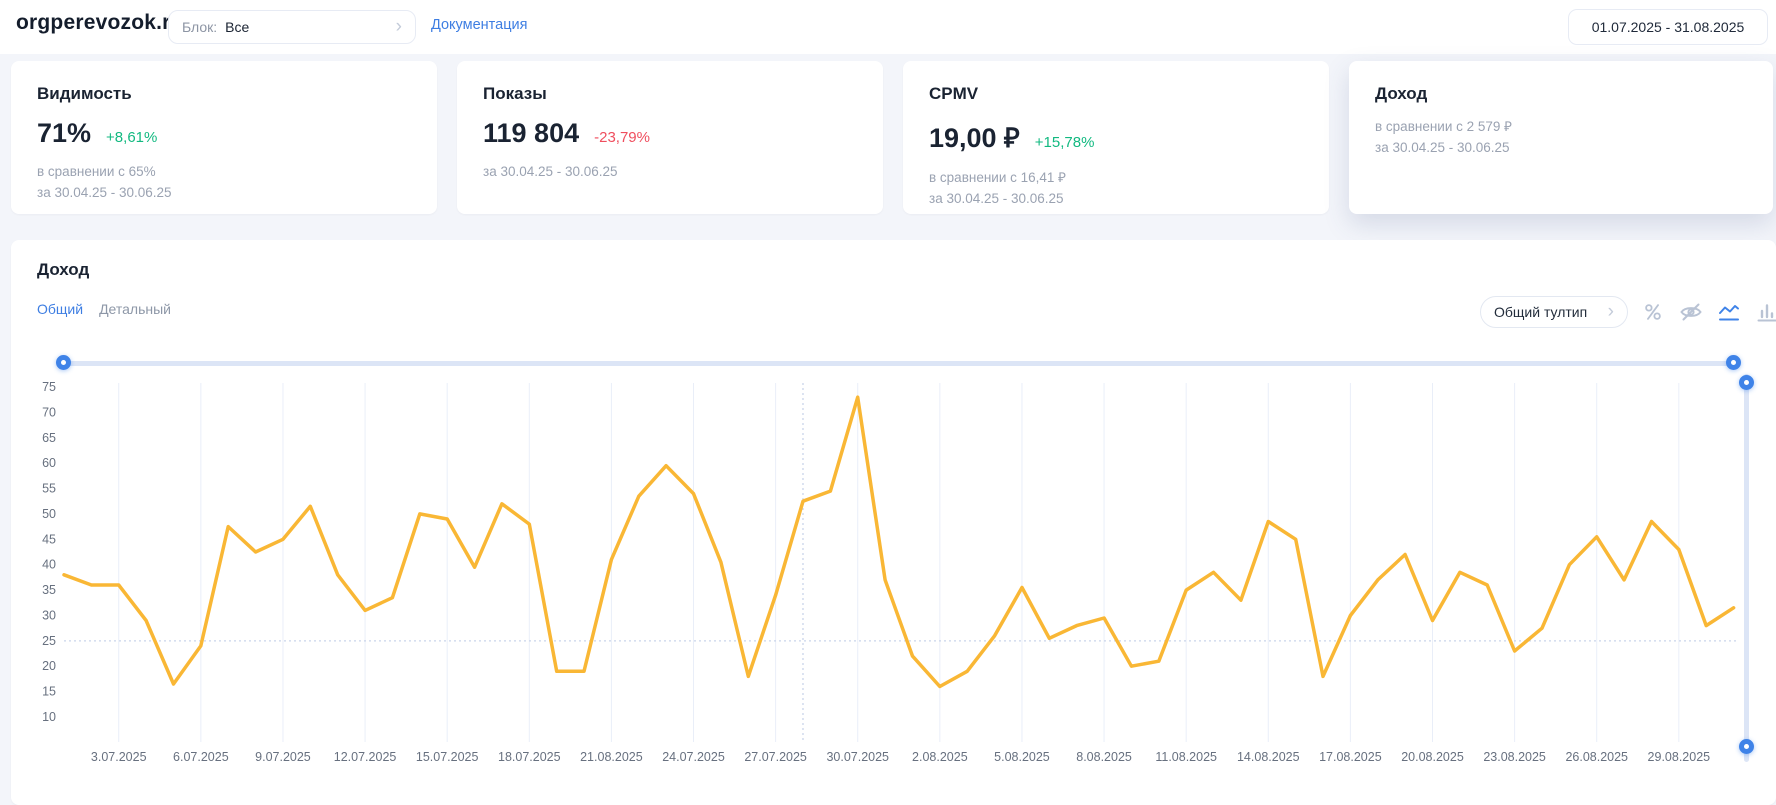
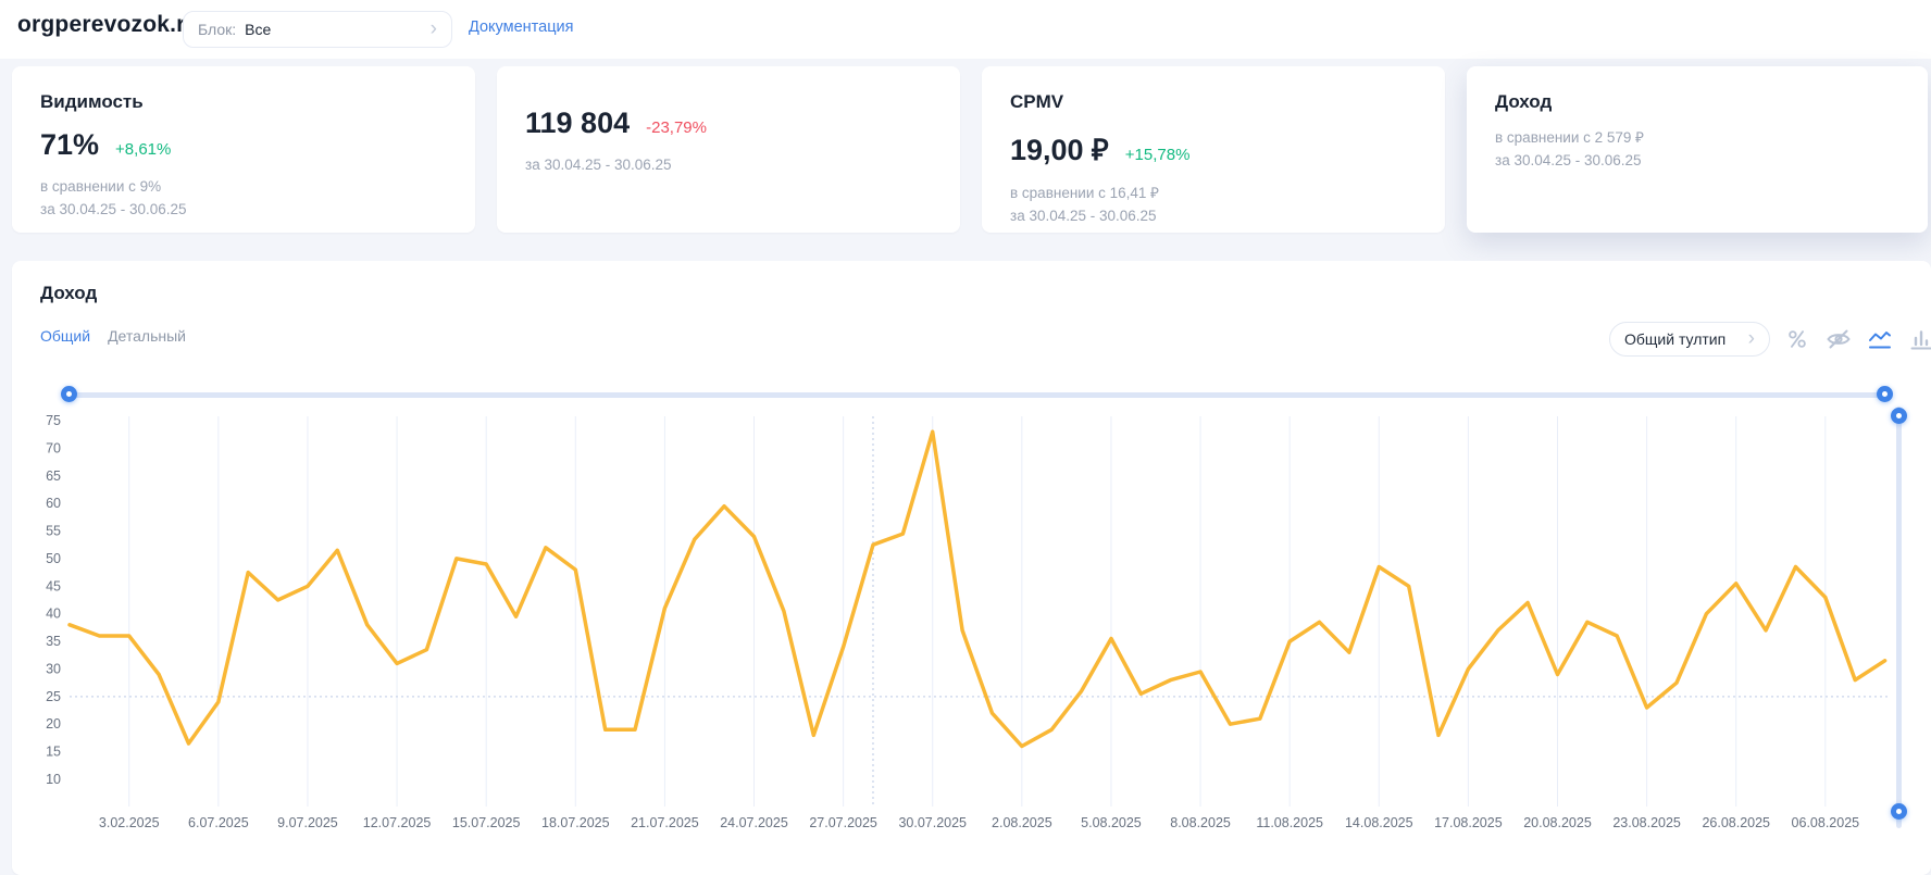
  orgperevozok.r
  Блок:
  Все
  ›
  Документация
- 01.07.2025 - 31.08.2025
  Видимость
  71%
  +8,61%
- в сравнении с 65%
+ в сравнении с 9%
  за 30.04.25 - 30.06.25
- Показы
  119 804
  -23,79%
  за 30.04.25 - 30.06.25
  CPMV
  19,00 ₽
  +15,78%
  в сравнении с 16,41 ₽
  за 30.04.25 - 30.06.25
  Доход
  в сравнении с 2 579 ₽
  за 30.04.25 - 30.06.25
  Доход
  Общий
  Детальный
  Общий тултип
  ›
- 3.07.2025
+ 3.02.2025
  6.07.2025
  9.07.2025
  12.07.2025
  15.07.2025
  18.07.2025
- 21.08.2025
+ 21.07.2025
  24.07.2025
  27.07.2025
  30.07.2025
  2.08.2025
  5.08.2025
  8.08.2025
  11.08.2025
  14.08.2025
  17.08.2025
  20.08.2025
  23.08.2025
  26.08.2025
- 29.08.2025
+ 06.08.2025
  75
  70
  65
  60
  55
  50
  45
  40
  35
  30
  25
  20
  15
  10
